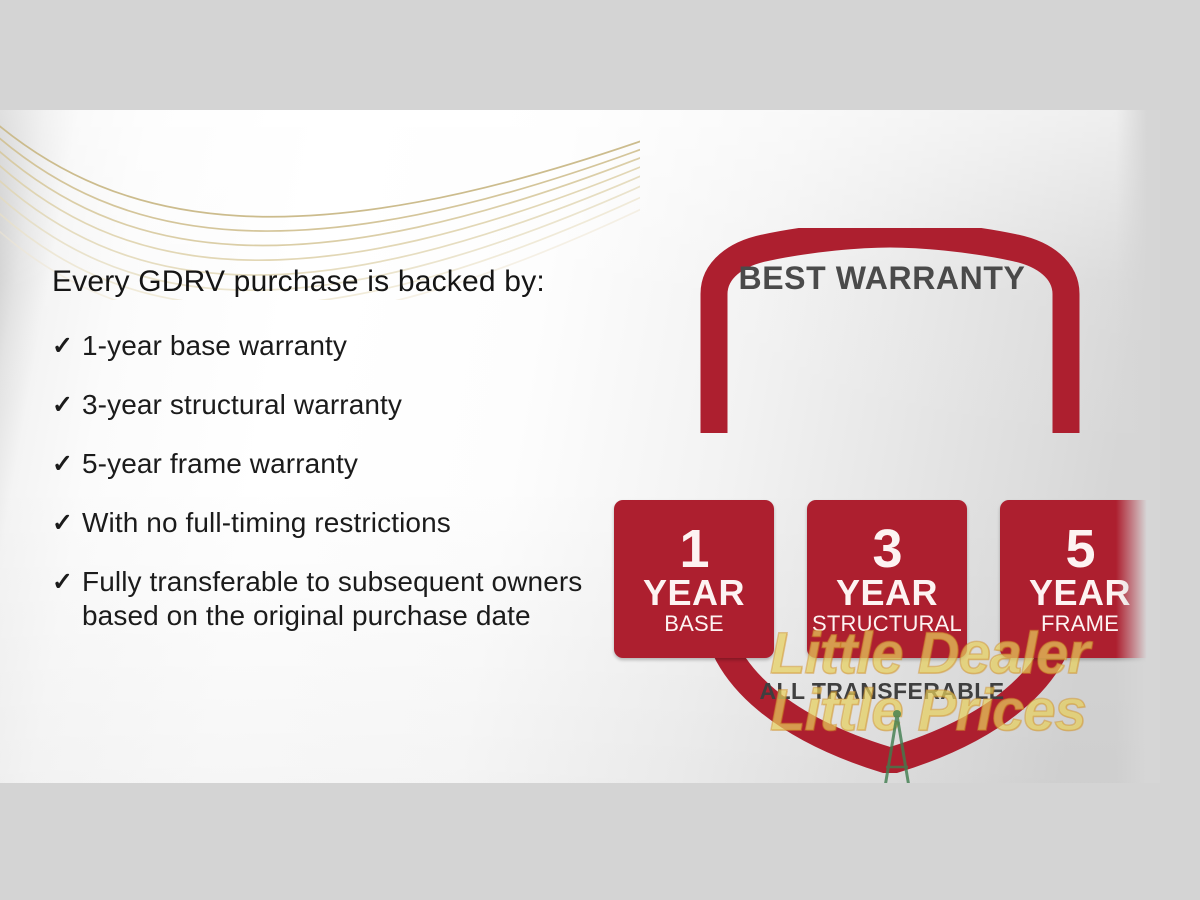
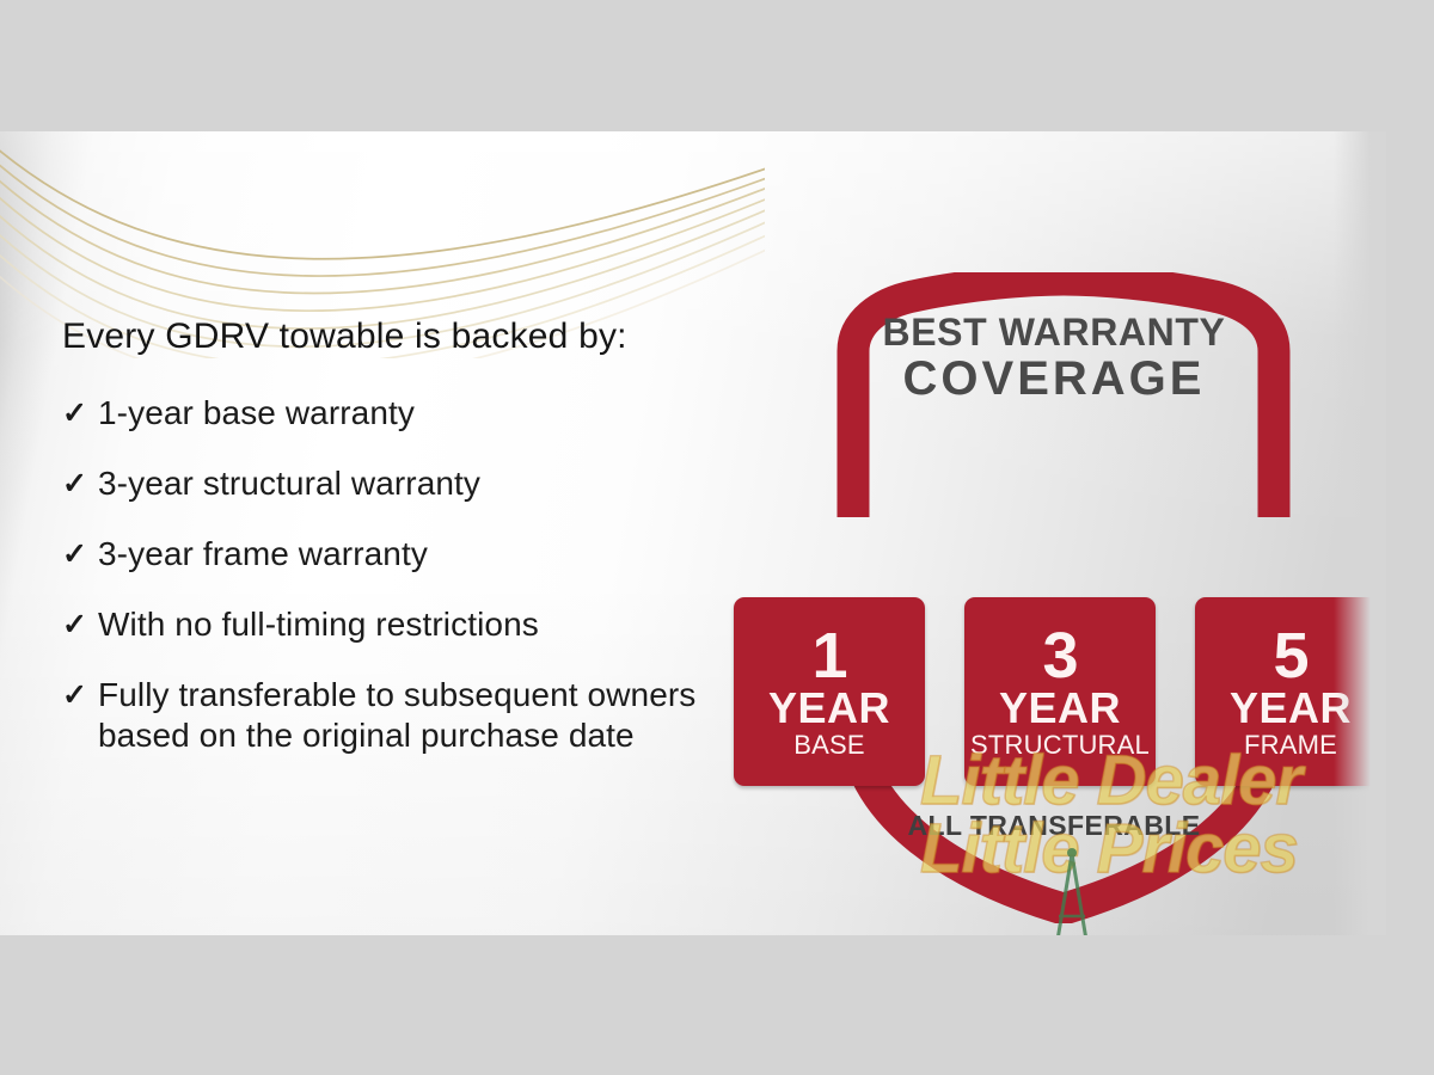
- Every GDRV purchase is backed by:
+ Every GDRV towable is backed by:
  ✓
  1-year base warranty
  ✓
  3-year structural warranty
  ✓
- 5-year frame warranty
+ 3-year frame warranty
  ✓
  With no full-timing restrictions
  ✓
  Fully transferable to subsequent owners based on the original purchase date
  BEST WARRANTY
+ COVERAGE
  1
  YEAR
  BASE
  3
  YEAR
  STRUCTURAL
  5
  YEA
  FRAME
  ALL TRANSFERABLE
  Little Dealer
  Little Prices
